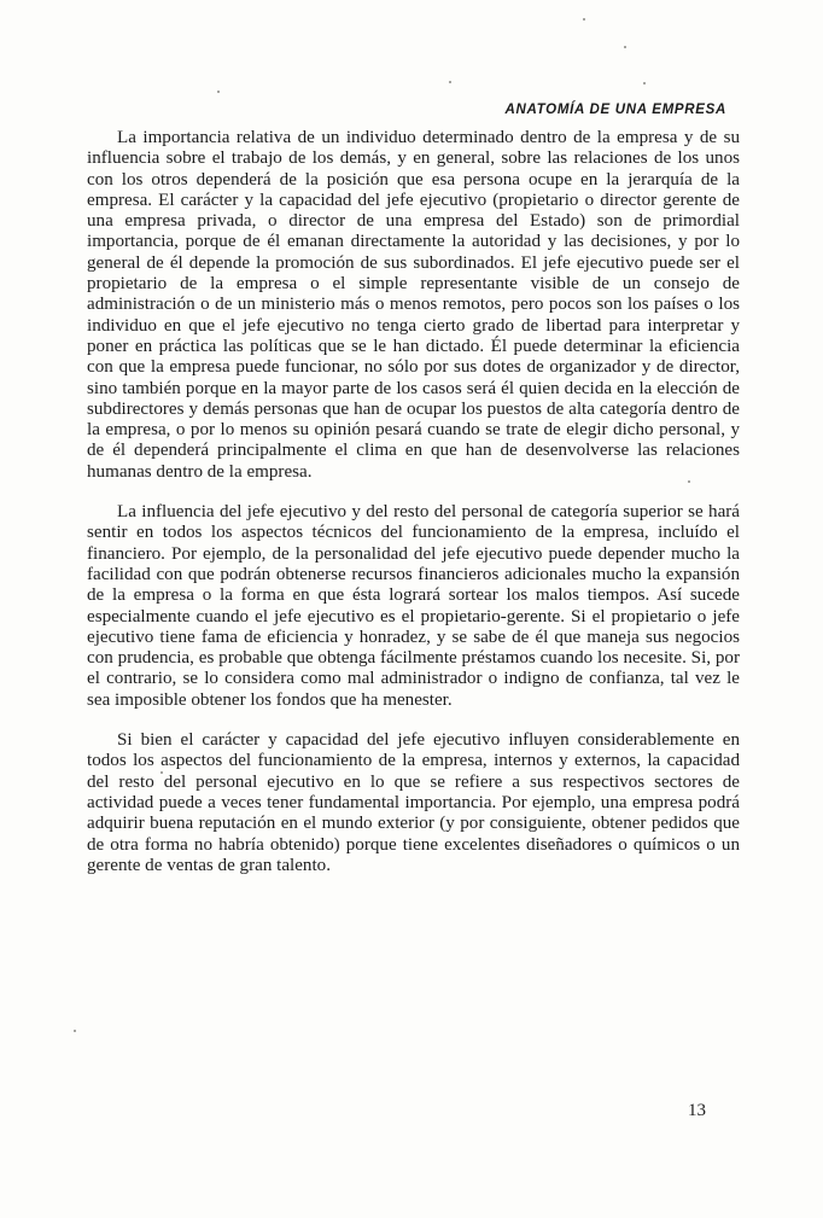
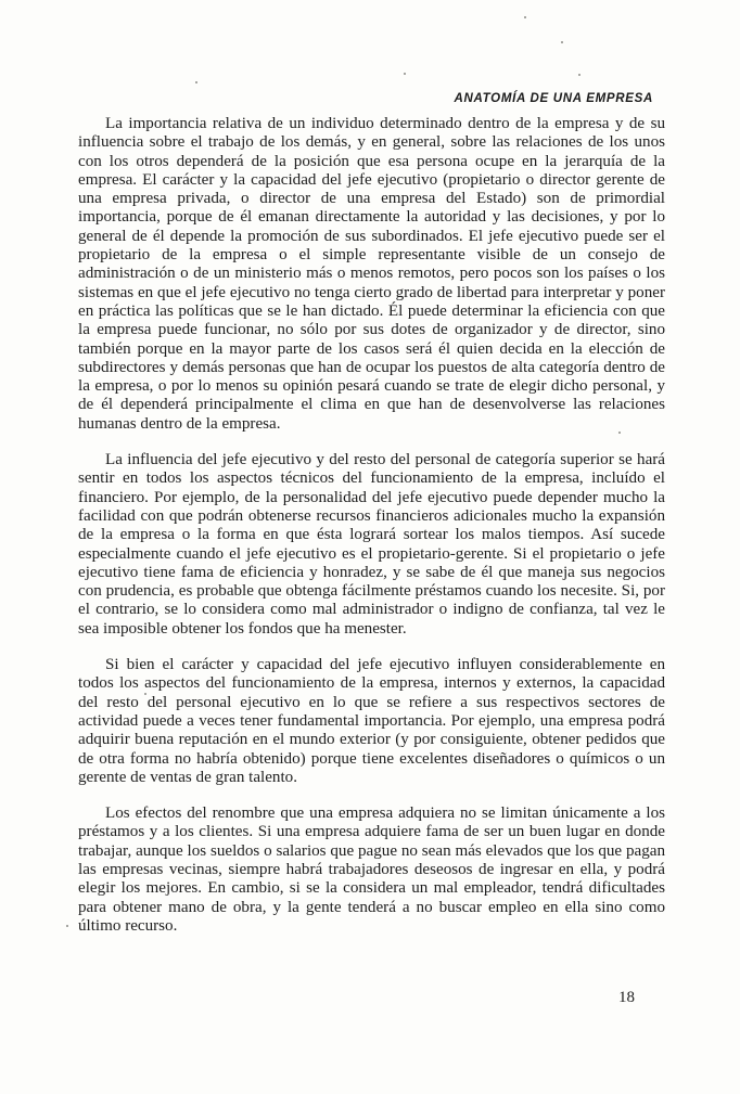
  ANATOMÍA DE UNA EMPRESA
- La importancia relativa de un individuo determinado dentro de la empresa y de su influencia sobre el trabajo de los demás, y en general, sobre las relaciones de los unos con los otros dependerá de la posición que esa persona ocupe en la jerarquía de la empresa. El carácter y la capacidad del jefe ejecutivo (propietario o director gerente de una empresa privada, o director de una empresa del Estado) son de primordial importancia, porque de él emanan directamente la autoridad y las decisiones, y por lo general de él depende la promoción de sus subordinados. El jefe ejecutivo puede ser el propietario de la empresa o el simple representante visible de un consejo de administración o de un ministerio más o menos remotos, pero pocos son los países o los individuo en que el jefe ejecutivo no tenga cierto grado de libertad para interpretar y poner en práctica las políticas que se le han dictado. Él puede determinar la eficiencia con que la empresa puede funcionar, no sólo por sus dotes de organizador y de director, sino también porque en la mayor parte de los casos será él quien decida en la elección de subdirectores y demás personas que han de ocupar los puestos de alta categoría dentro de la empresa, o por lo menos su opinión pesará cuando se trate de elegir dicho personal, y de él dependerá principalmente el clima en que han de desenvolverse las relaciones humanas dentro de la empresa.
+ La importancia relativa de un individuo determinado dentro de la empresa y de su influencia sobre el trabajo de los demás, y en general, sobre las relaciones de los unos con los otros dependerá de la posición que esa persona ocupe en la jerarquía de la empresa. El carácter y la capacidad del jefe ejecutivo (propietario o director gerente de una empresa privada, o director de una empresa del Estado) son de primordial importancia, porque de él emanan directamente la autoridad y las decisiones, y por lo general de él depende la promoción de sus subordinados. El jefe ejecutivo puede ser el propietario de la empresa o el simple representante visible de un consejo de administración o de un ministerio más o menos remotos, pero pocos son los países o los sistemas en que el jefe ejecutivo no tenga cierto grado de libertad para interpretar y poner en práctica las políticas que se le han dictado. Él puede determinar la eficiencia con que la empresa puede funcionar, no sólo por sus dotes de organizador y de director, sino también porque en la mayor parte de los casos será él quien decida en la elección de subdirectores y demás personas que han de ocupar los puestos de alta categoría dentro de la empresa, o por lo menos su opinión pesará cuando se trate de elegir dicho personal, y de él dependerá principalmente el clima en que han de desenvolverse las relaciones humanas dentro de la empresa.
  La influencia del jefe ejecutivo y del resto del personal de categoría superior se hará sentir en todos los aspectos técnicos del funcionamiento de la empresa, incluído el financiero. Por ejemplo, de la personalidad del jefe ejecutivo puede depender mucho la facilidad con que podrán obtenerse recursos financieros adicionales mucho la expansión de la empresa o la forma en que ésta logrará sortear los malos tiempos. Así sucede especialmente cuando el jefe ejecutivo es el propietario-gerente. Si el propietario o jefe ejecutivo tiene fama de eficiencia y honradez, y se sabe de él que maneja sus negocios con prudencia, es probable que obtenga fácilmente préstamos cuando los necesite. Si, por el contrario, se lo considera como mal administrador o indigno de confianza, tal vez le sea imposible obtener los fondos que ha menester.
  Si bien el carácter y capacidad del jefe ejecutivo influyen considerablemente en todos los aspectos del funcionamiento de la empresa, internos y externos, la capacidad del resto del personal ejecutivo en lo que se refiere a sus respectivos sectores de actividad puede a veces tener fundamental importancia. Por ejemplo, una empresa podrá adquirir buena reputación en el mundo exterior (y por consiguiente, obtener pedidos que de otra forma no habría obtenido) porque tiene excelentes diseñadores o químicos o un gerente de ventas de gran talento.
+ Los efectos del renombre que una empresa adquiera no se limitan únicamente a los préstamos y a los clientes. Si una empresa adquiere fama de ser un buen lugar en donde trabajar, aunque los sueldos o salarios que pague no sean más elevados que los que pagan las empresas vecinas, siempre habrá trabajadores deseosos de ingresar en ella, y podrá elegir los mejores. En cambio, si se la considera un mal empleador, tendrá dificultades para obtener mano de obra, y la gente tenderá a no buscar empleo en ella sino como último recurso.
- 13
+ 18
